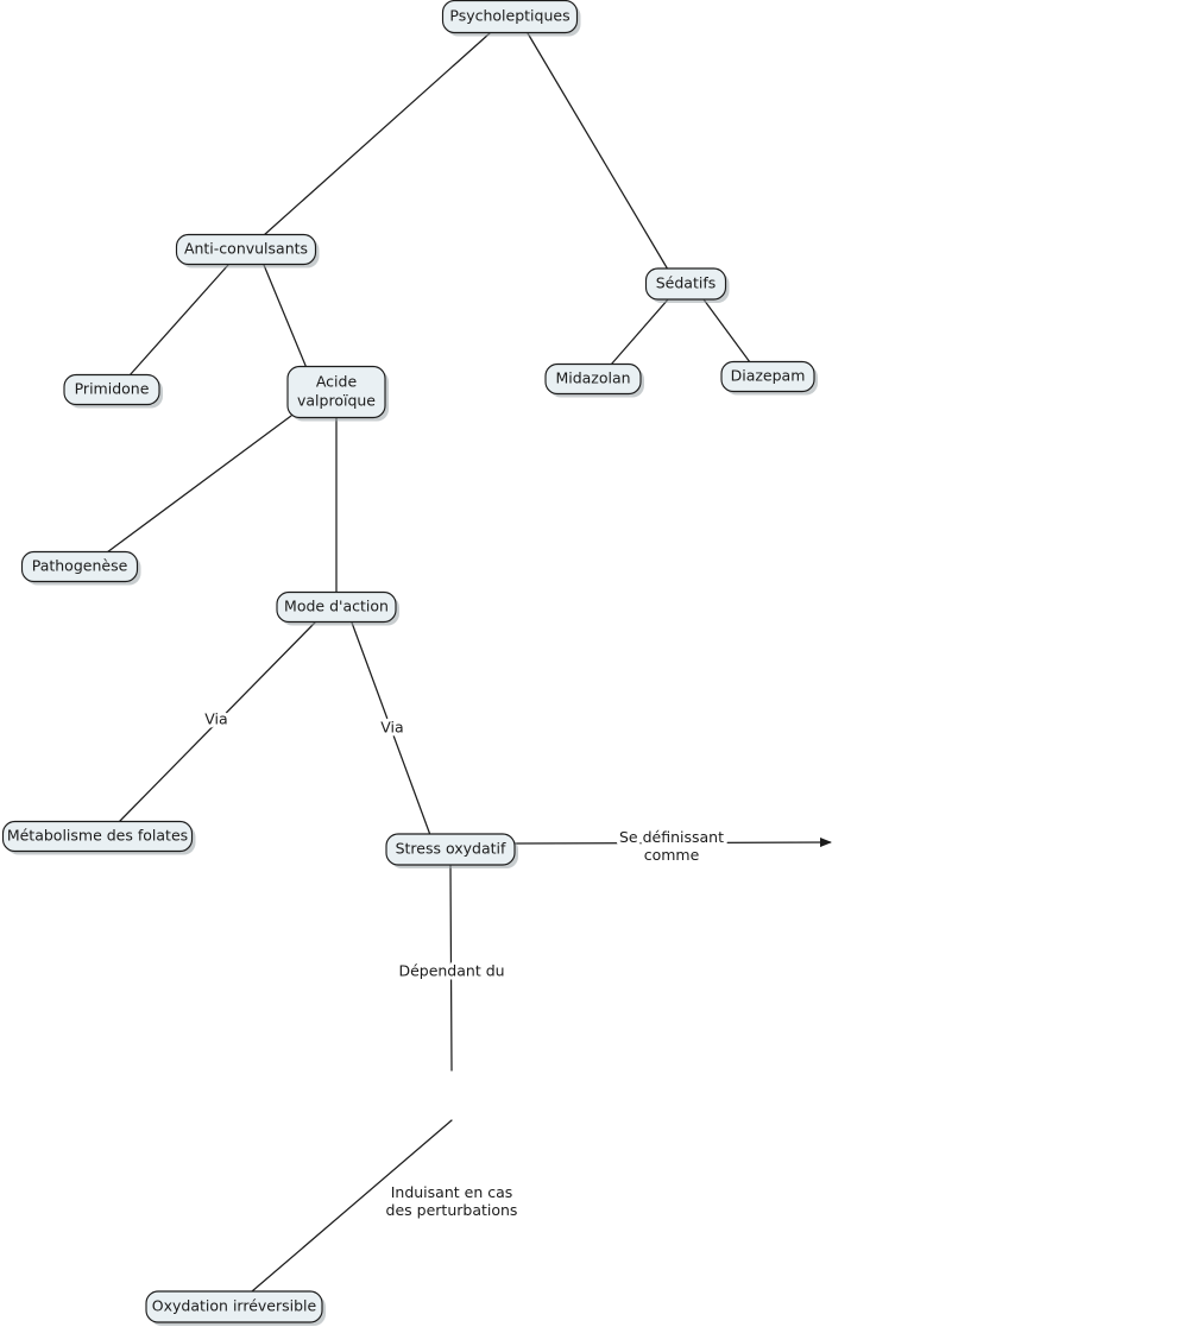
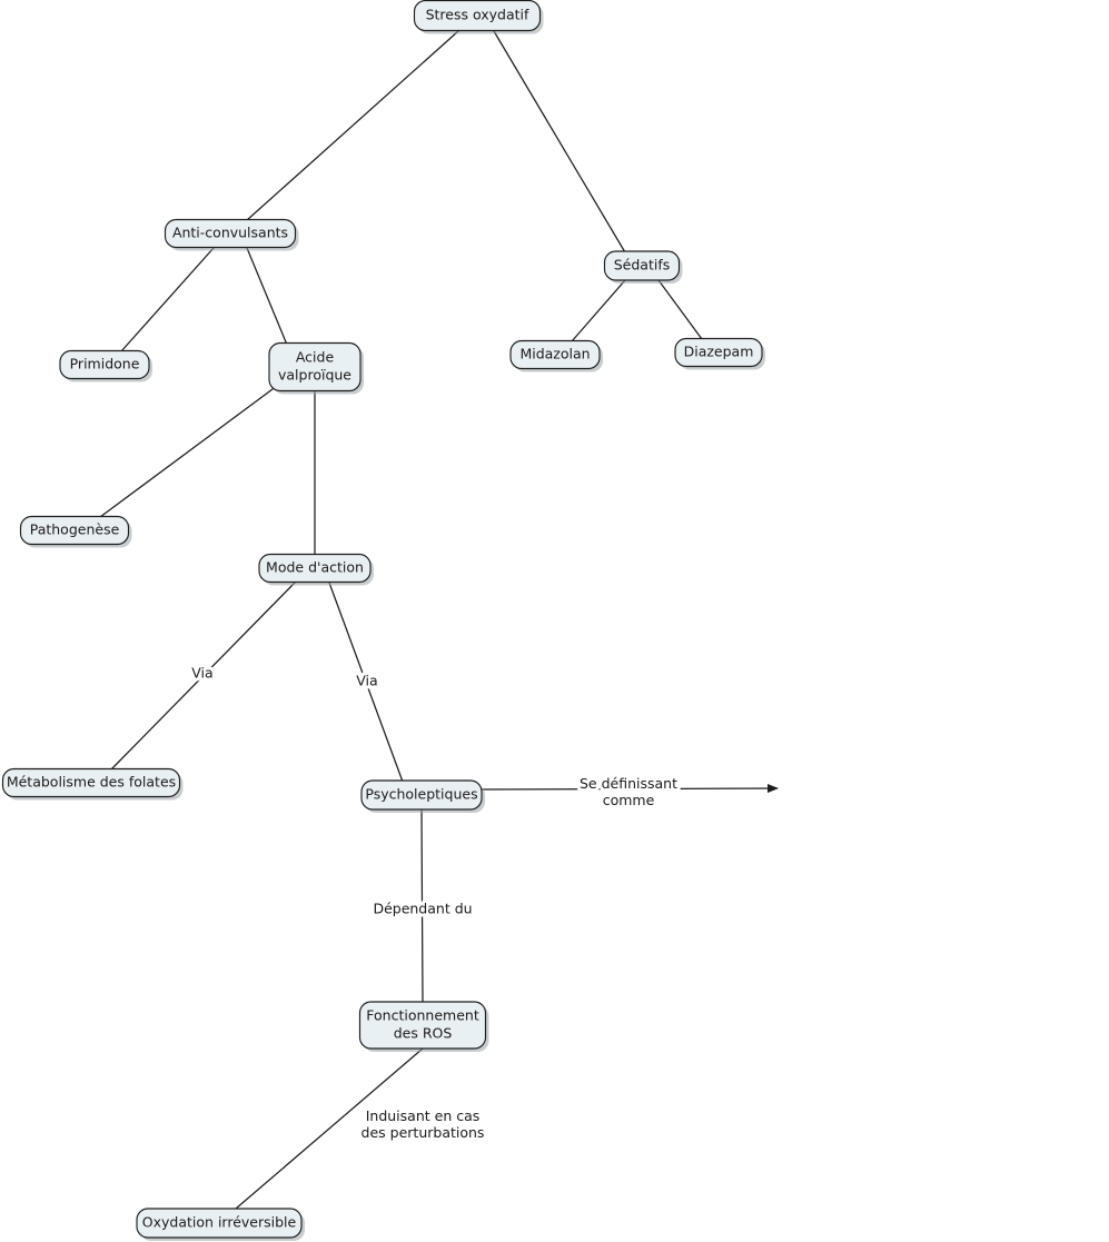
  Via
  Via
  Se définissant
  comme
  Dépendant du
  Induisant en cas
  des perturbations
- Psycholeptiques
+ Stress oxydatif
  Anti-convulsants
  Sédatifs
  Primidone
  Acide
  valproïque
  Midazolan
  Diazepam
  Pathogenèse
  Mode d'action
  Métabolisme des folates
- Stress oxydatif
+ Psycholeptiques
+ Fonctionnement
+ des ROS
  Oxydation irréversible
